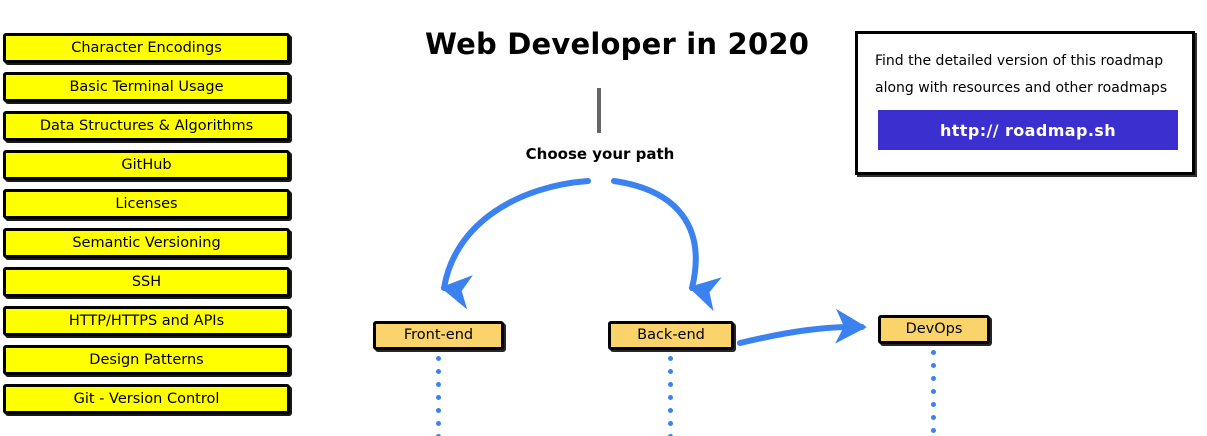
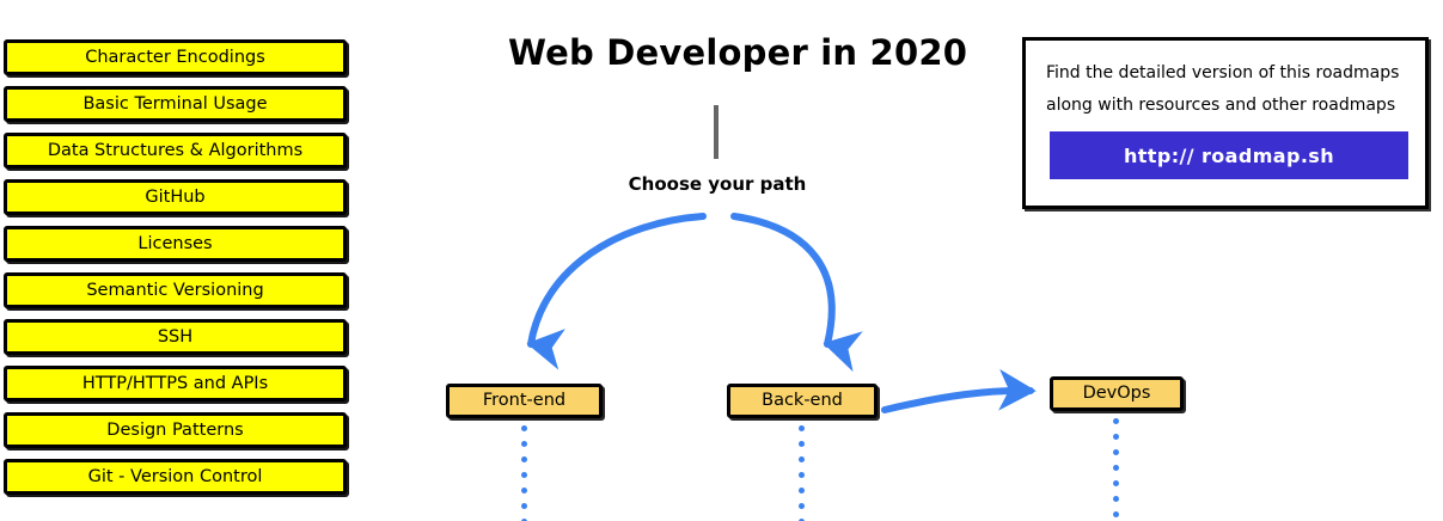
  Character Encodings
  Basic Terminal Usage
  Data Structures & Algorithms
  GitHub
  Licenses
  Semantic Versioning
  SSH
  HTTP/HTTPS and APIs
  Design Patterns
  Git - Version Control
  Web Developer in 20
  Choose your path
  Front-end
  Back-end
  DevOps
- Find the detailed version of this roadmap
+ Find the detailed version of this roadmaps
  along with resources and other roadmaps
  http:// roadmap.sh
